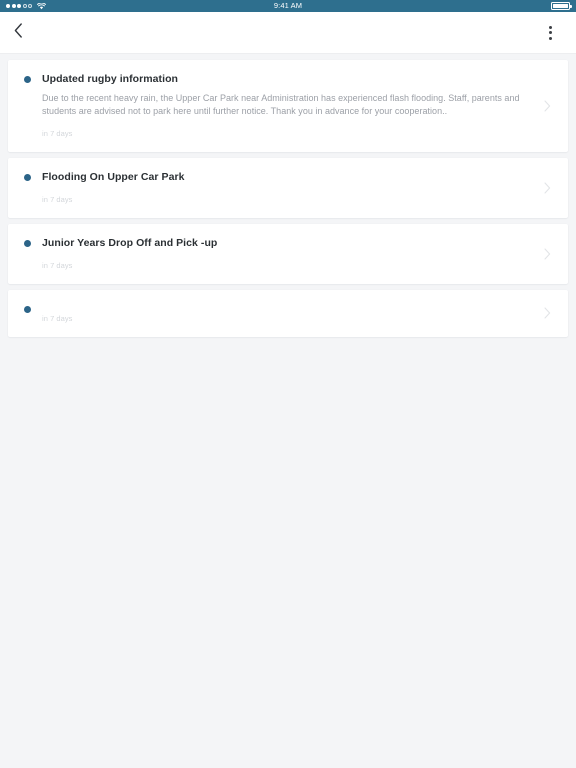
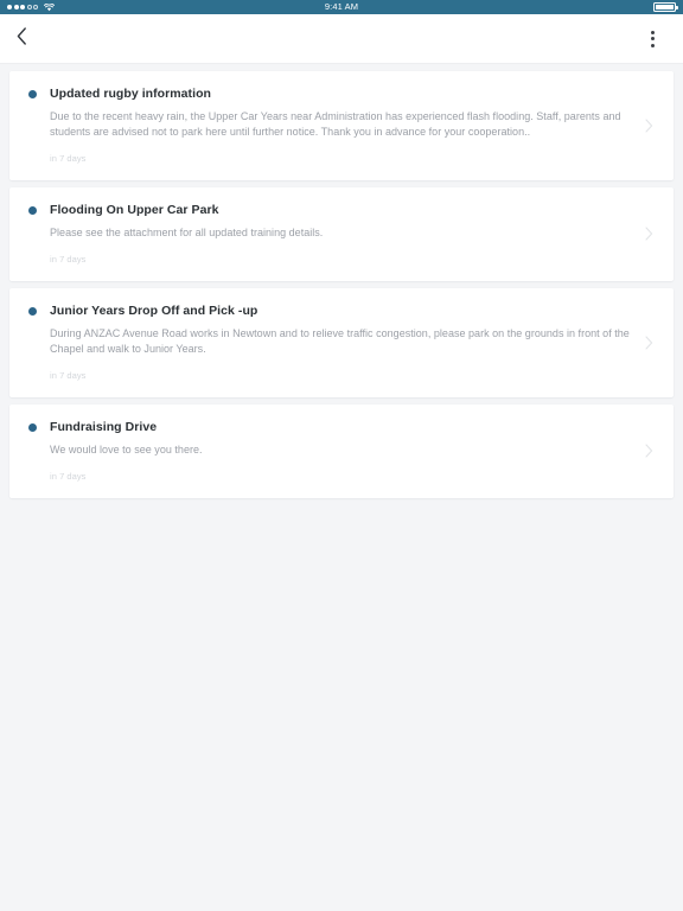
  9:41 AM
  Updated rugby information
- Due to the recent heavy rain, the Upper Car Park near Administration has experienced flash flooding. Staff, parents and students are advised not to park here until further notice. Thank you in advance for your cooperation..
+ Due to the recent heavy rain, the Upper Car Years near Administration has experienced flash flooding. Staff, parents and students are advised not to park here until further notice. Thank you in advance for your cooperation..
  in 7 days
  Flooding On Upper Car Park
+ Please see the attachment for all updated training details.
  in 7 days
  Junior Years Drop Off and Pick -up
+ During ANZAC Avenue Road works in Newtown and to relieve traffic congestion, please park on the grounds in front of the Chapel and walk to Junior Years.
  in 7 days
+ Fundraising Drive
+ We would love to see you there.
  in 7 days
